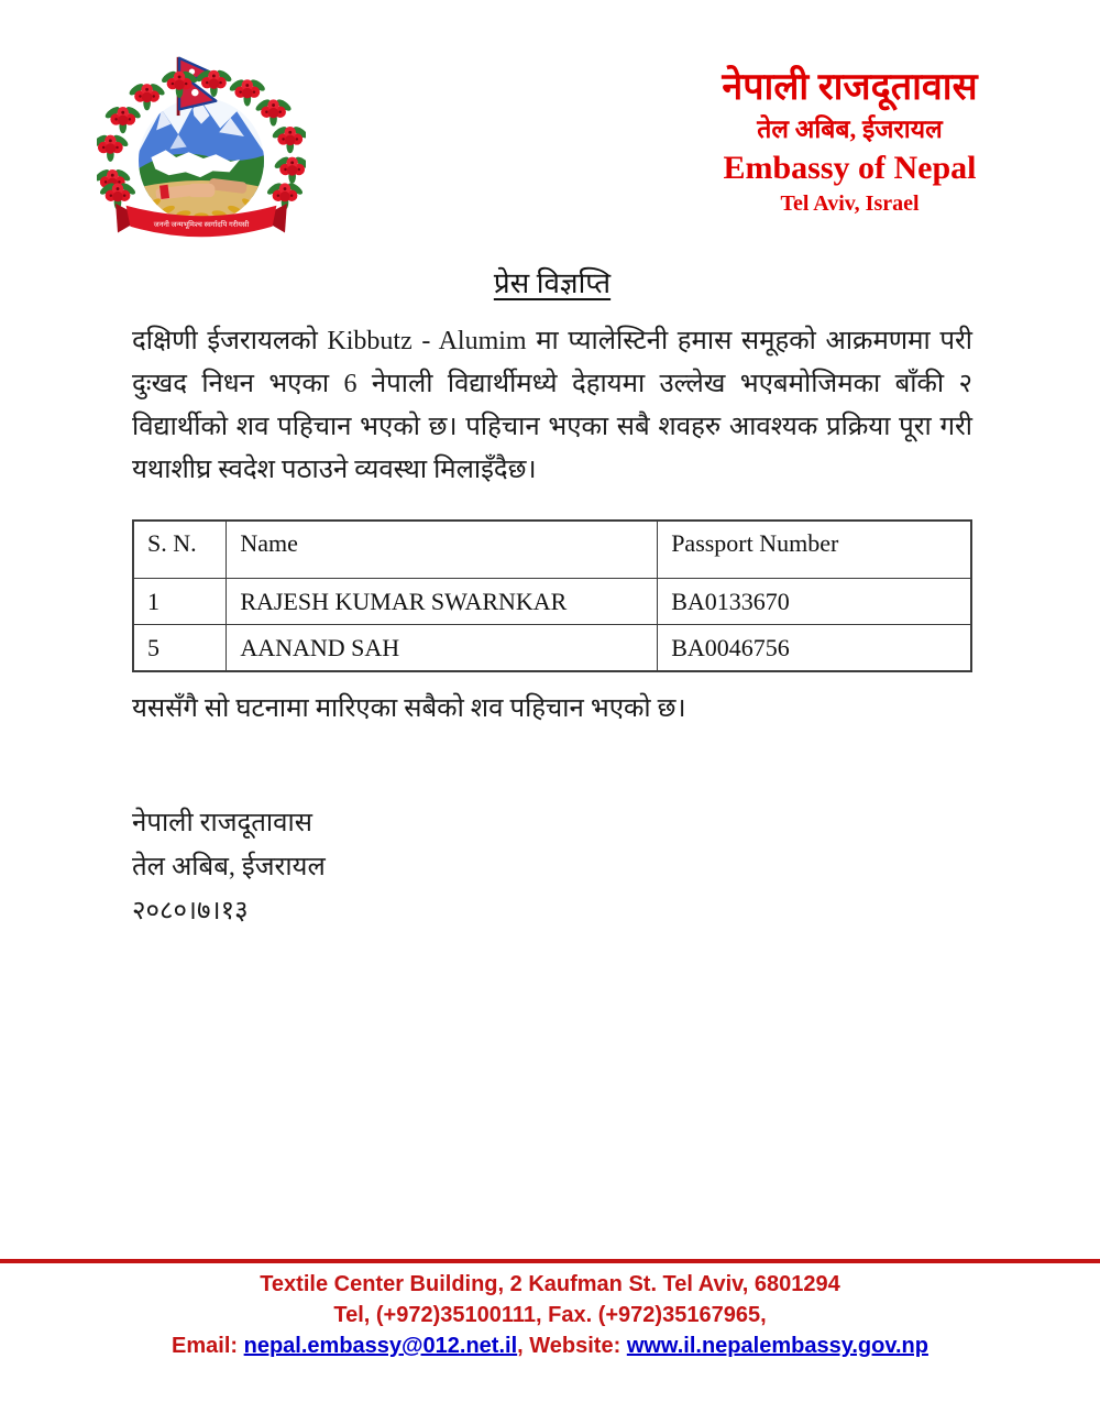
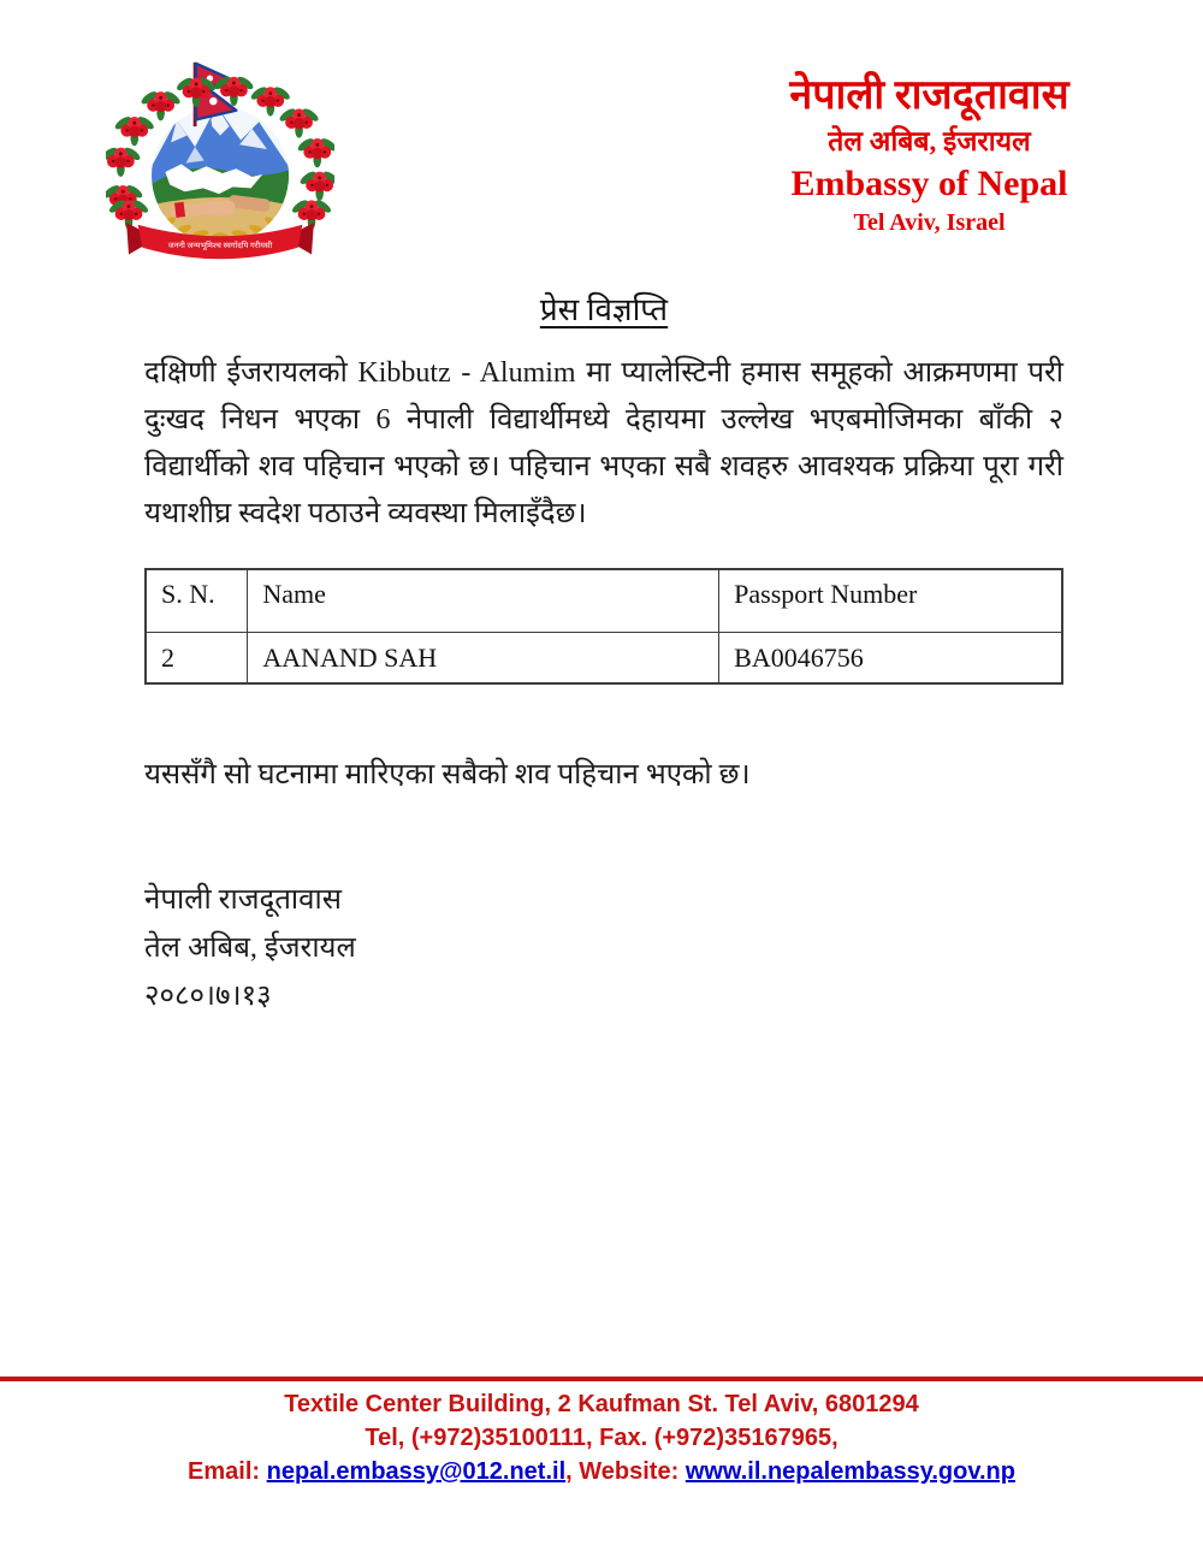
  नेपाली राजदूतावास
  तेल अबिब, ईजरायल
  Embassy of Nepal
  Tel Aviv, Israel
  प्रेस विज्ञप्ति
  दक्षिणी ईजरायलको Kibbutz - Alumim मा प्यालेस्टिनी हमास समूहको आक्रमणमा परी दुःखद निधन भएका 6 नेपाली विद्यार्थीमध्ये देहायमा उल्लेख भएबमोजिमका बाँकी २ विद्यार्थीको शव पहिचान भएको छ। पहिचान भएका सबै शवहरु आवश्यक प्रक्रिया पूरा गरी यथाशीघ्र स्वदेश पठाउने व्यवस्था मिलाइँदैछ।
  S. N.	Name	Passport Number
- 1	RAJESH KUMAR SWARNKAR	BA0133670
- 5	AANAND SAH	BA0046756
+ 2	AANAND SAH	BA0046756
  यससँगै सो घटनामा मारिएका सबैको शव पहिचान भएको छ।
  नेपाली राजदूतावास
  तेल अबिब, ईजरायल
  २०८०।७।१३
  Textile Center Building, 2 Kaufman St. Tel Aviv, 6801294
  Tel, (+972)35100111, Fax. (+972)35167965,
  Email: nepal.embassy@012.net.il, Website: www.il.nepalembassy.gov.np
